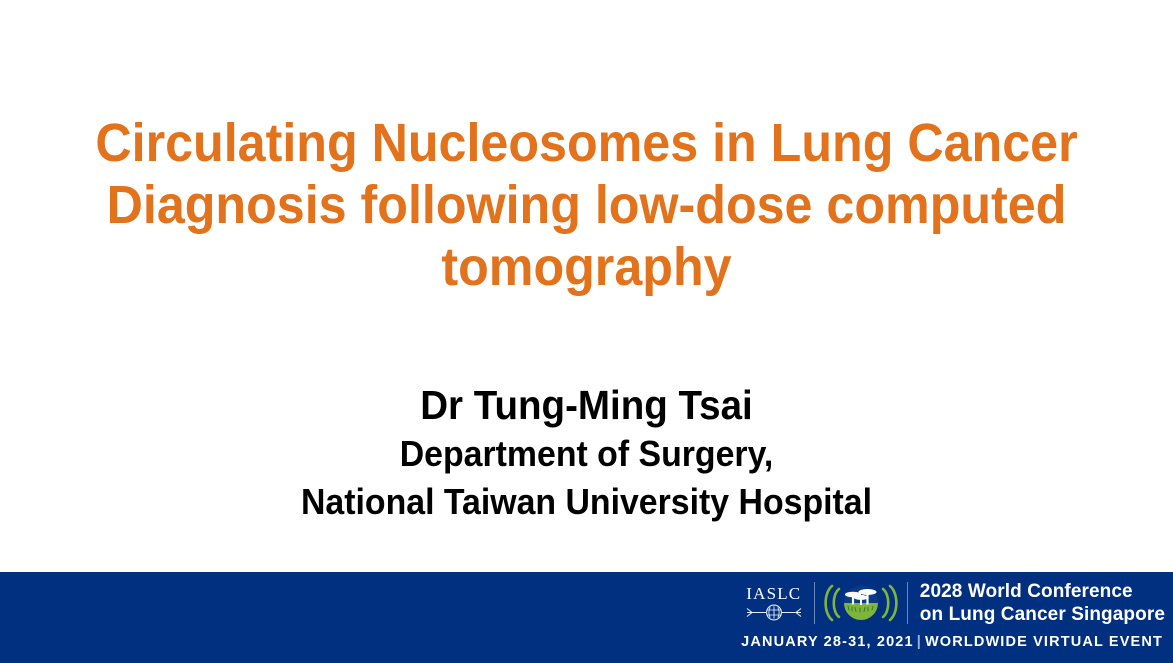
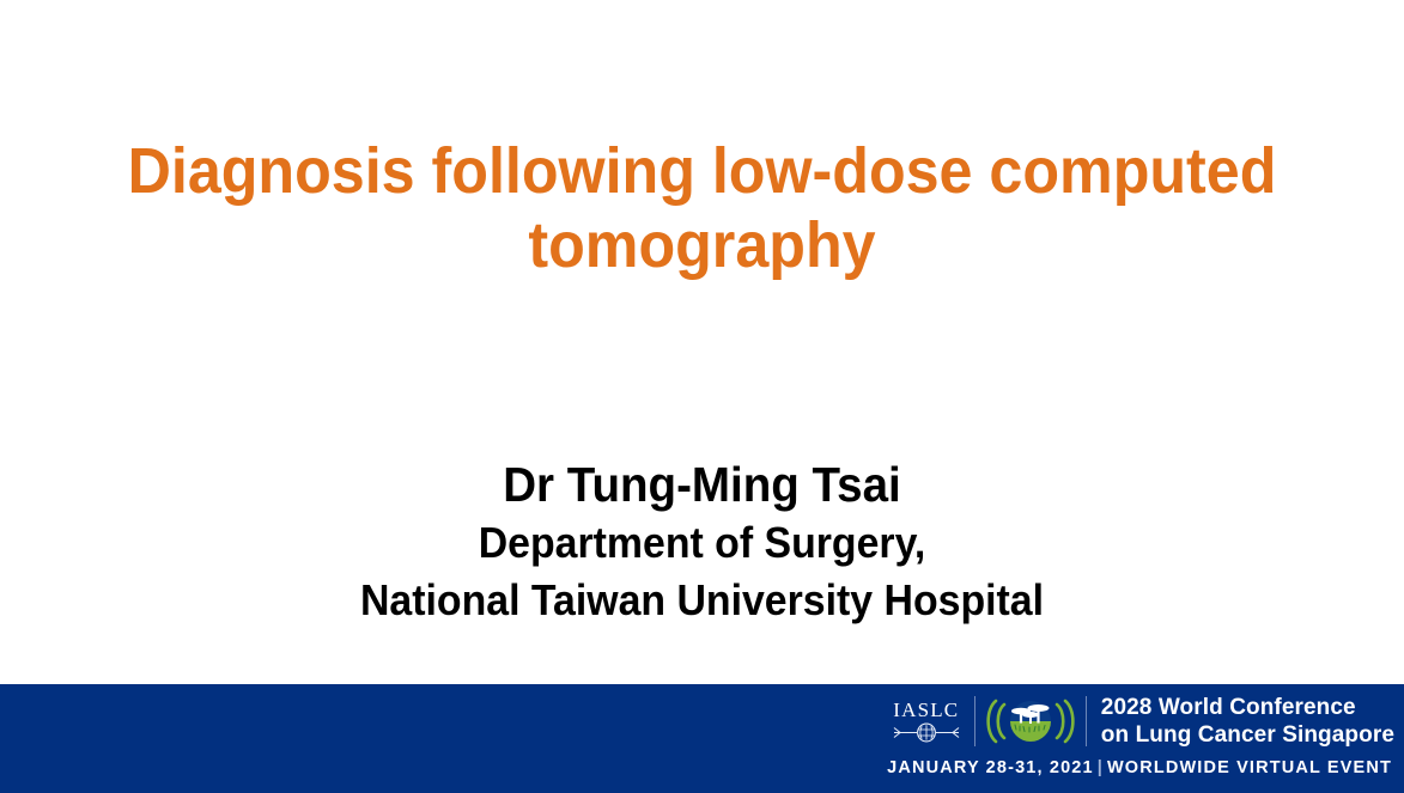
- Circulating Nucleosomes in Lung Cancer
  Diagnosis following low-dose computed
  tomography
  Dr Tung-Ming Tsai
  Department of Surgery,
  National Taiwan University Hospital
  IASLC
  2028 World Conference
  on Lung Cancer Singapore
  JANUARY 28-31, 2021 | WORLDWIDE VIRTUAL EVENT
